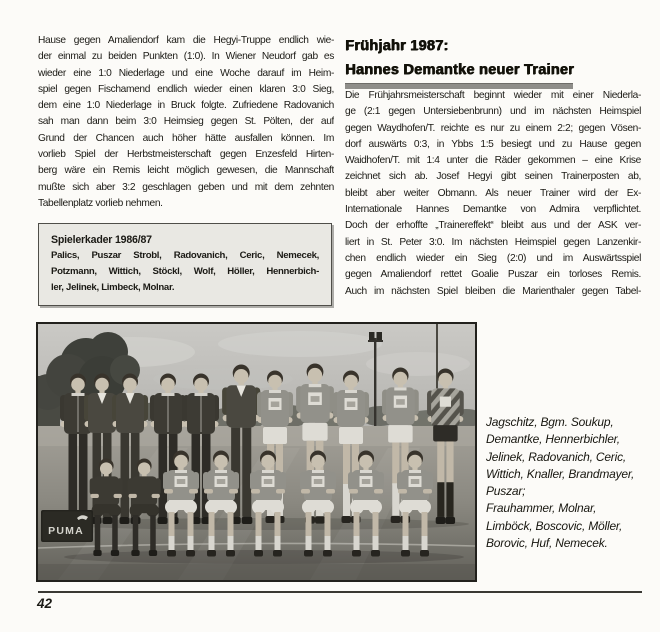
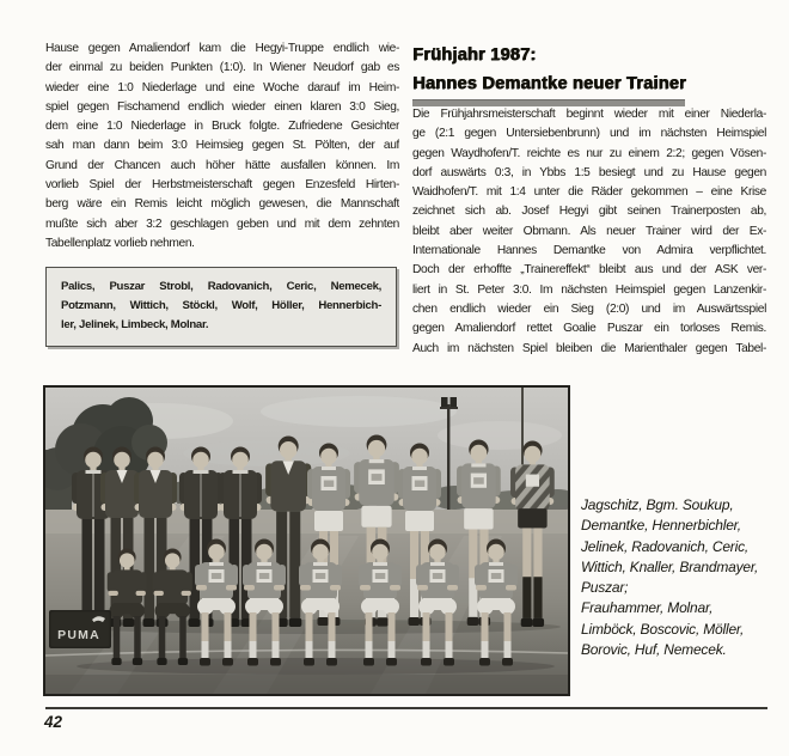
  Hause gegen Amaliendorf kam die Hegyi-Truppe endlich wie-
  der einmal zu beiden Punkten (1:0). In Wiener Neudorf gab es
  wieder eine 1:0 Niederlage und eine Woche darauf im Heim-
  spiel gegen Fischamend endlich wieder einen klaren 3:0 Sieg,
- dem eine 1:0 Niederlage in Bruck folgte. Zufriedene Radovanich
+ dem eine 1:0 Niederlage in Bruck folgte. Zufriedene Gesichter
  sah man dann beim 3:0 Heimsieg gegen St. Pölten, der auf
  Grund der Chancen auch höher hätte ausfallen können. Im
  vorlieb Spiel der Herbstmeisterschaft gegen Enzesfeld Hirten-
  berg wäre ein Remis leicht möglich gewesen, die Mannschaft
  mußte sich aber 3:2 geschlagen geben und mit dem zehnten
  Tabellenplatz vorlieb nehmen.
- Spielerkader 1986/87
  Palics, Puszar Strobl, Radovanich, Ceric, Nemecek,
  Potzmann, Wittich, Stöckl, Wolf, Höller, Hennerbich-
  ler, Jelinek, Limbeck, Molnar.
  Frühjahr 1987:
  Hannes Demantke neuer Trainer
  Die Frühjahrsmeisterschaft beginnt wieder mit einer Niederla-
  ge (2:1 gegen Untersiebenbrunn) und im nächsten Heimspiel
  gegen Waydhofen/T. reichte es nur zu einem 2:2; gegen Vösen-
  dorf auswärts 0:3, in Ybbs 1:5 besiegt und zu Hause gegen
  Waidhofen/T. mit 1:4 unter die Räder gekommen – eine Krise
  zeichnet sich ab. Josef Hegyi gibt seinen Trainerposten ab,
  bleibt aber weiter Obmann. Als neuer Trainer wird der Ex-
  Internationale Hannes Demantke von Admira verpflichtet.
  Doch der erhoffte „Trainereffekt“ bleibt aus und der ASK ver-
  liert in St. Peter 3:0. Im nächsten Heimspiel gegen Lanzenkir-
  chen endlich wieder ein Sieg (2:0) und im Auswärtsspiel
  gegen Amaliendorf rettet Goalie Puszar ein torloses Remis.
  Auch im nächsten Spiel bleiben die Marienthaler gegen Tabel-
  PUMA
  Jagschitz, Bgm. Soukup,
  Demantke, Hennerbichler,
  Jelinek, Radovanich, Ceric,
  Wittich, Knaller, Brandmayer,
  Puszar;
  Frauhammer, Molnar,
  Limböck, Boscovic, Möller,
  Borovic, Huf, Nemecek.
  42
